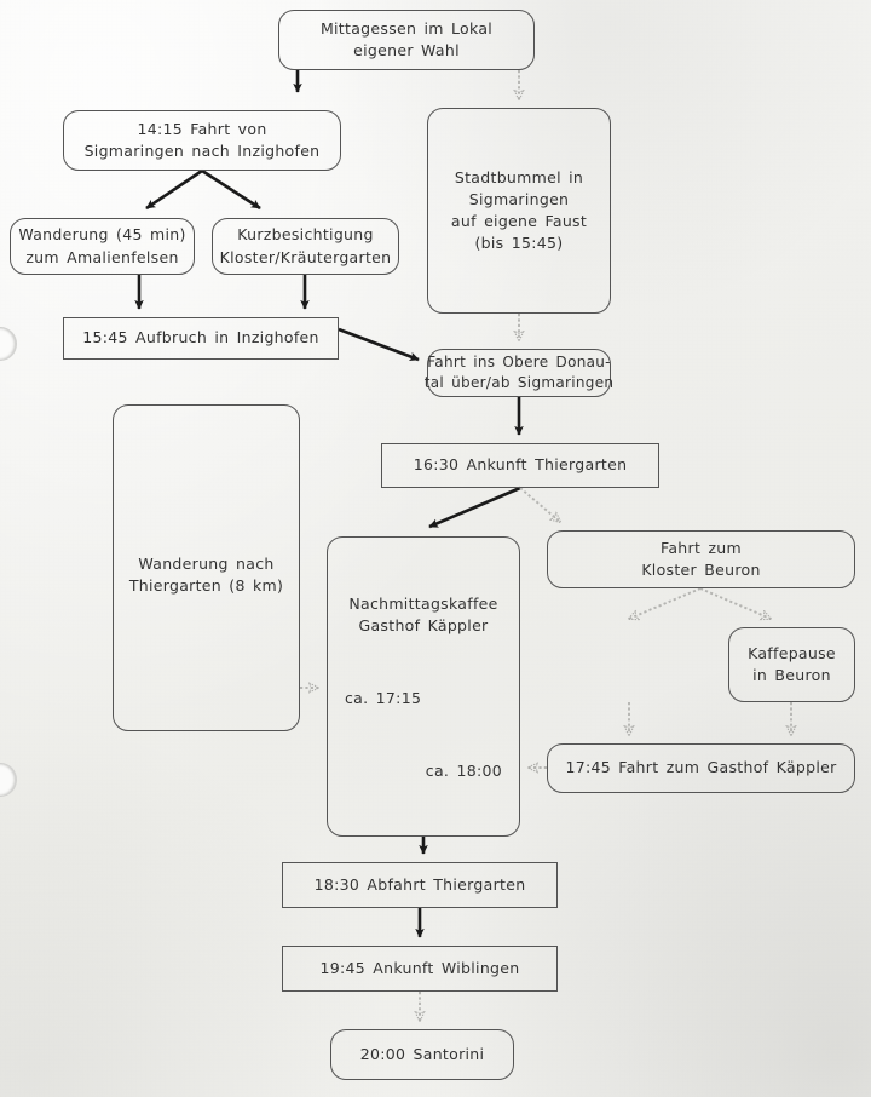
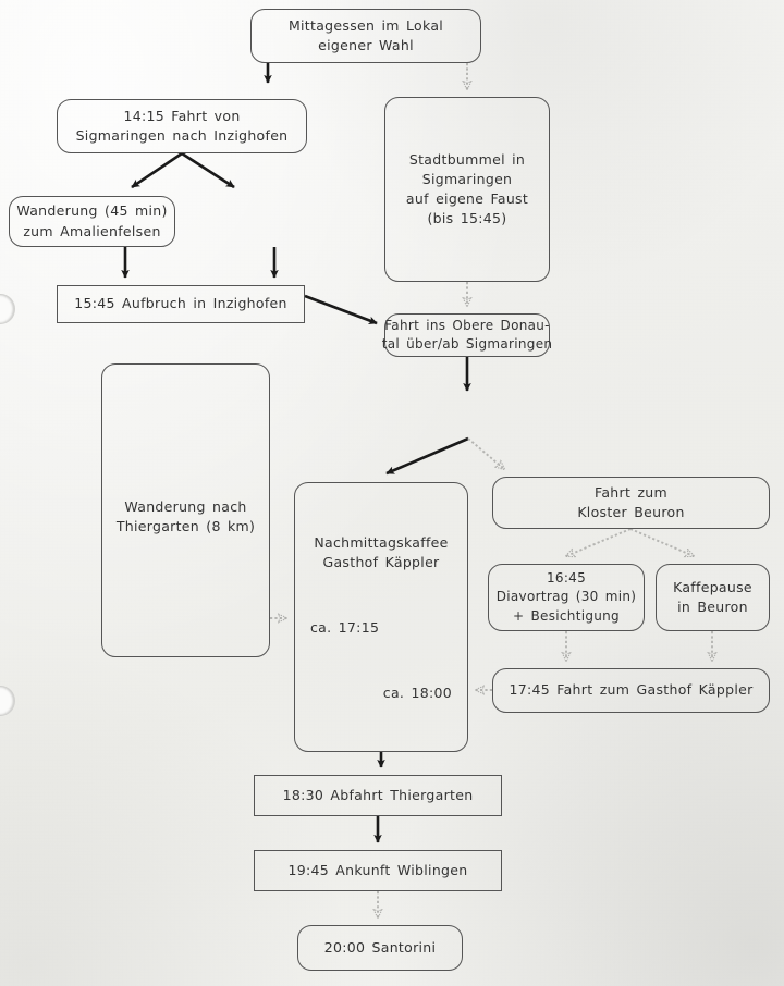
  Mittagessen im Lokal
  eigener Wahl
  14:15 Fahrt von
  Sigmaringen nach Inzighofen
  Stadtbummel in
  Sigmaringen
  auf eigene Faust
  (bis 15:45)
  Wanderung (45 min)
  zum Amalienfelsen
- Kurzbesichtigung
- Kloster/Kräutergarten
  15:45 Aufbruch in Inzighofen
  Fahrt ins Obere Donau-
  tal über/ab Sigmaringen
- 16:30 Ankunft Thiergarten
  Wanderung nach
  Thiergarten (8 km)
  Nachmittagskaffee
  Gasthof Käppler
  ca. 17:15
  ca. 18:00
  Fahrt zum
  Kloster Beuron
+ 16:45
+ Diavortrag (30 min)
+ + Besichtigung
  Kaffepause
  in Beuron
  17:45 Fahrt zum Gasthof Käppler
  18:30 Abfahrt Thiergarten
  19:45 Ankunft Wiblingen
  20:00 Santorini
